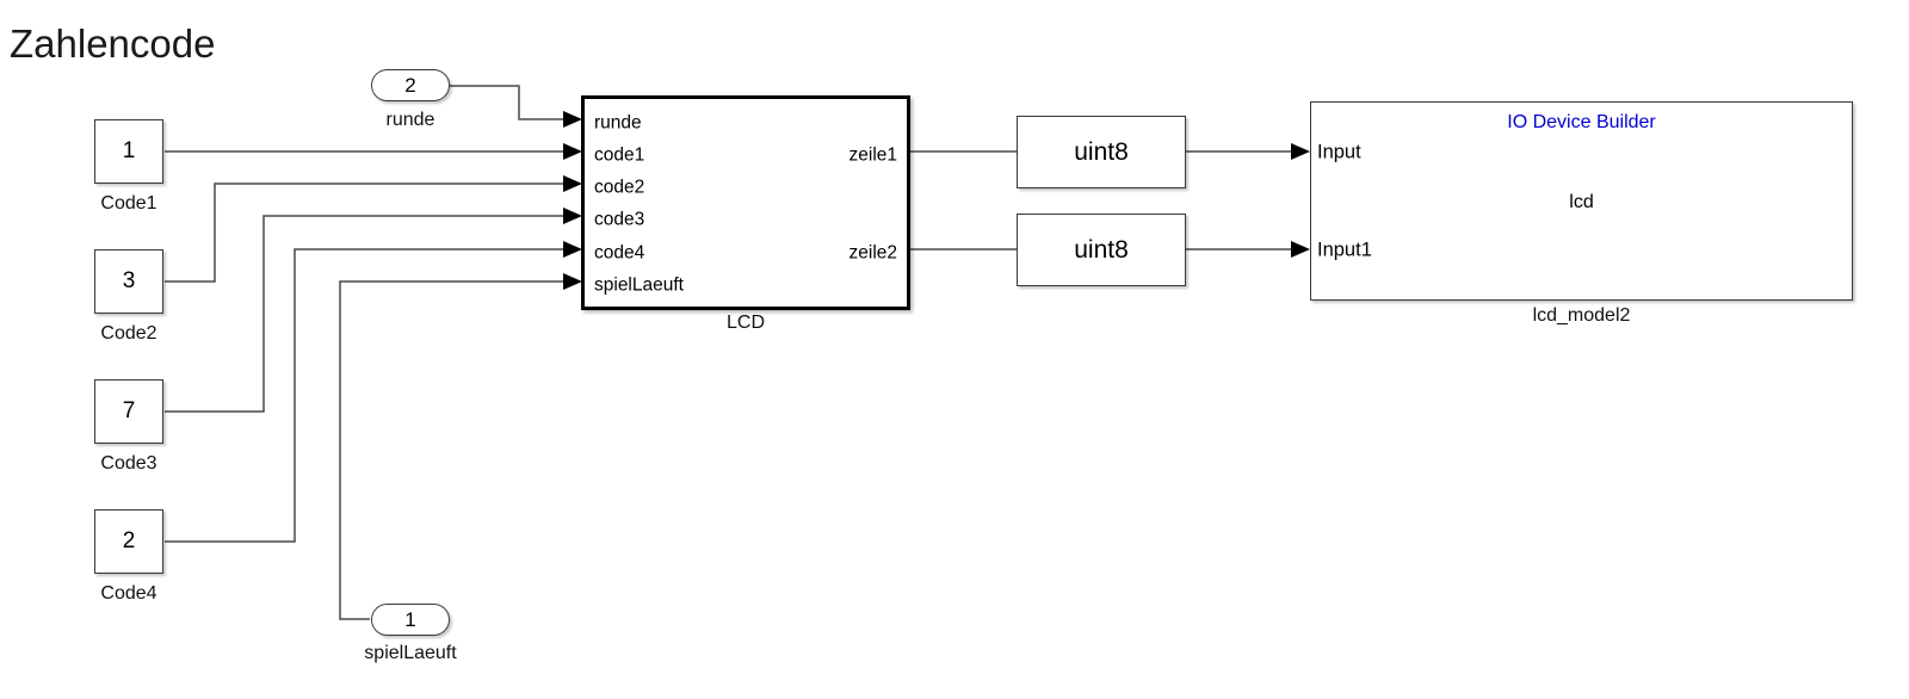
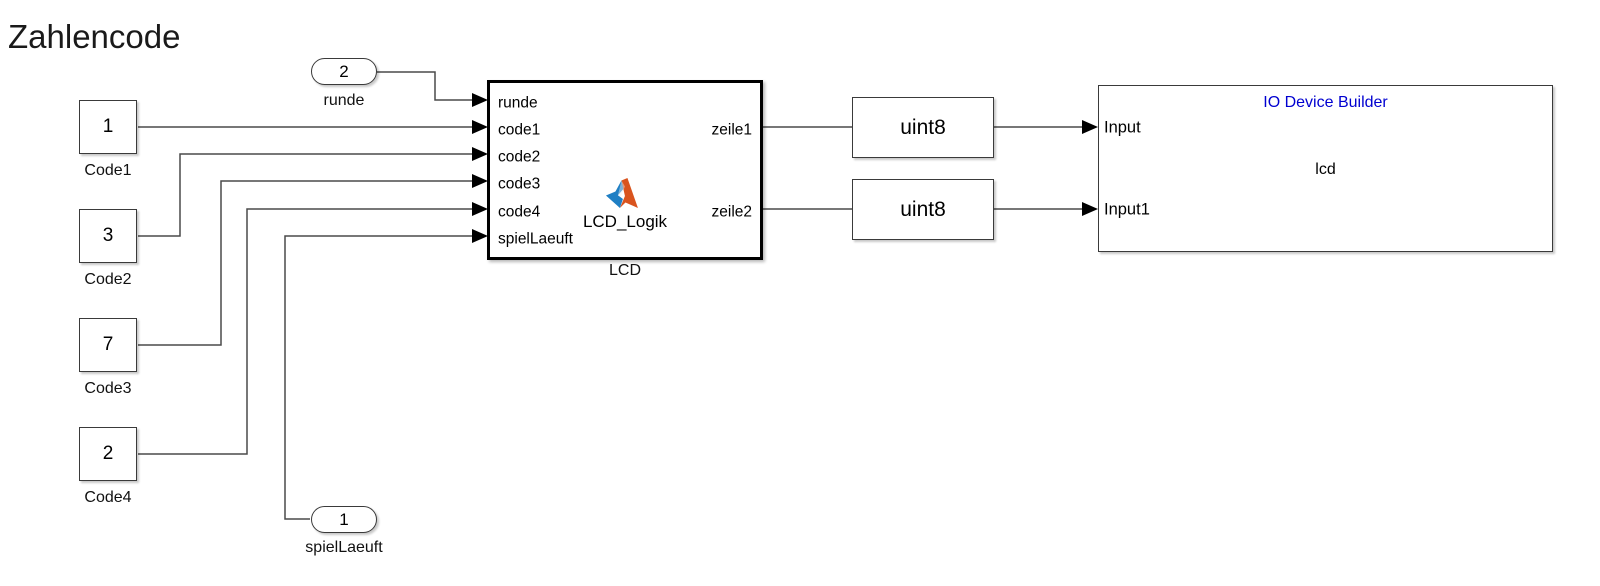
  Zahlencode
  1
  Code1
  3
  Code2
  7
  Code3
  2
  Code4
  2
  runde
  1
  spielLaeuft
  runde
  code1
  code2
  code3
  code4
  spielLaeuft
  zeile1
  zeile2
+ LCD_Logik
  LCD
  uint8
  uint8
  IO Device Builder
  Input
  Input1
  lcd
- lcd_model2
